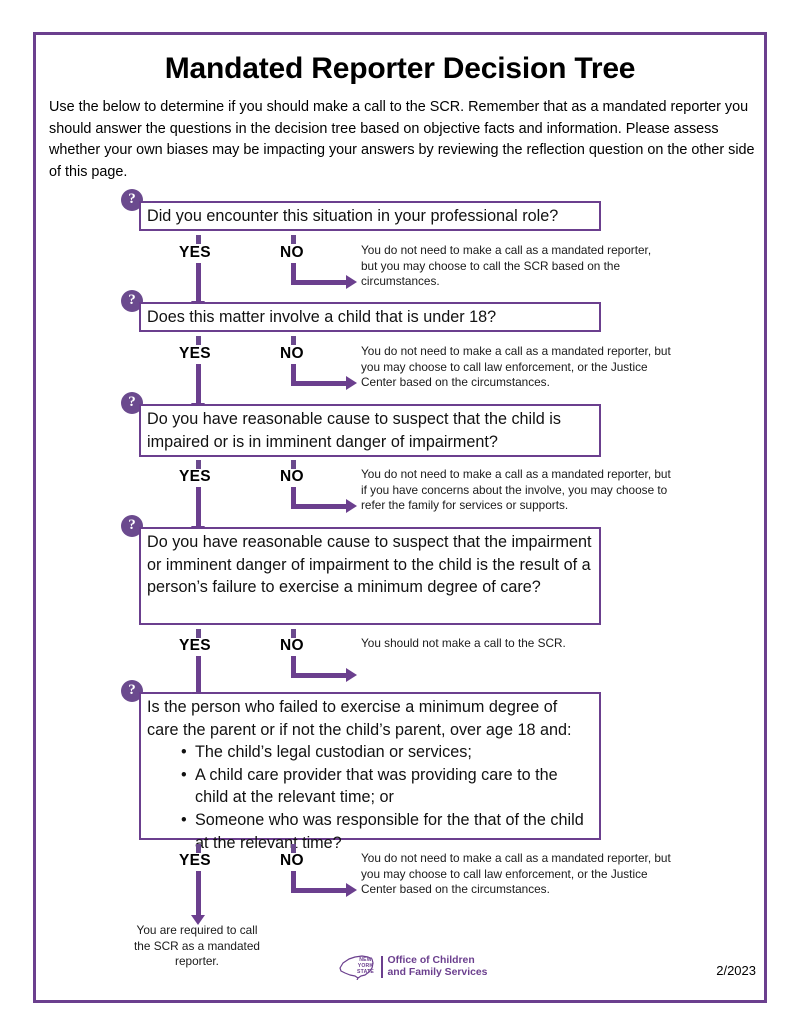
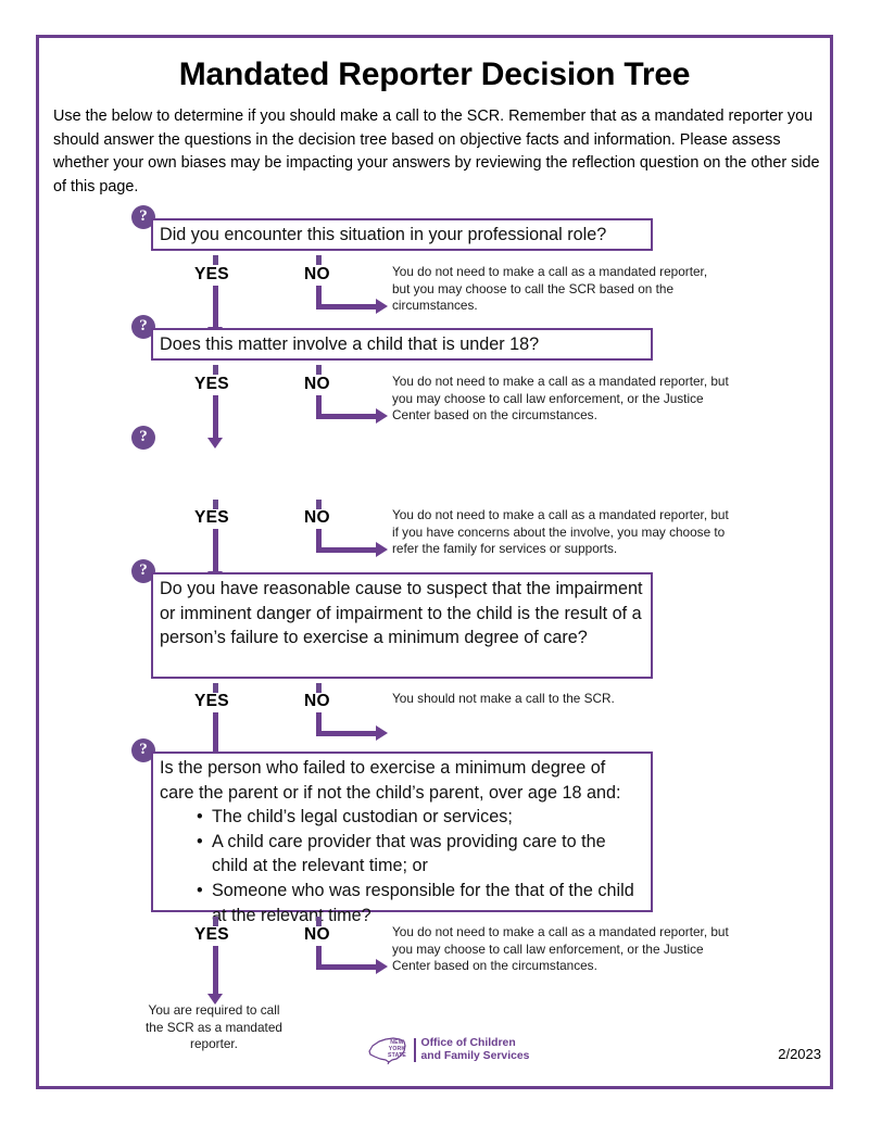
  Mandated Reporter Decision Tree
  Use the below to determine if you should make a call to the SCR. Remember that as a mandated reporter you should answer the questions in the decision tree based on objective facts and information. Please assess whether your own biases may be impacting your answers by reviewing the reflection question on the other side of this page.
  ?
  Did you encounter this situation in your professional role?
  YES
  NO
  You do not need to make a call as a mandated reporter, but you may choose to call the SCR based on the circumstances.
  ?
  Does this matter involve a child that is under 18?
  YES
  NO
  You do not need to make a call as a mandated reporter, but you may choose to call law enforcement, or the Justice Center based on the circumstances.
  ?
- Do you have reasonable cause to suspect that the child is impaired or is in imminent danger of impairment?
  YES
  NO
  You do not need to make a call as a mandated reporter, but if you have concerns about the involve, you may choose to refer the family for services or supports.
  ?
  Do you have reasonable cause to suspect that the impairment or imminent danger of impairment to the child is the result of a person’s failure to exercise a minimum degree of care?
  YES
  NO
  You should not make a call to the SCR.
  ?
  Is the person who failed to exercise a minimum degree of care the parent or if not the child’s parent, over age 18 and:
  The child’s legal custodian or services;
  A child care provider that was providing care to the child at the relevant time; or
  Someone who was responsible for the that of the child at the relevant time?
  YES
  NO
  You do not need to make a call as a mandated reporter, but you may choose to call law enforcement, or the Justice Center based on the circumstances.
  You are required to call the SCR as a mandated reporter.
  Office of Children
  and Family Services
  2/2023
